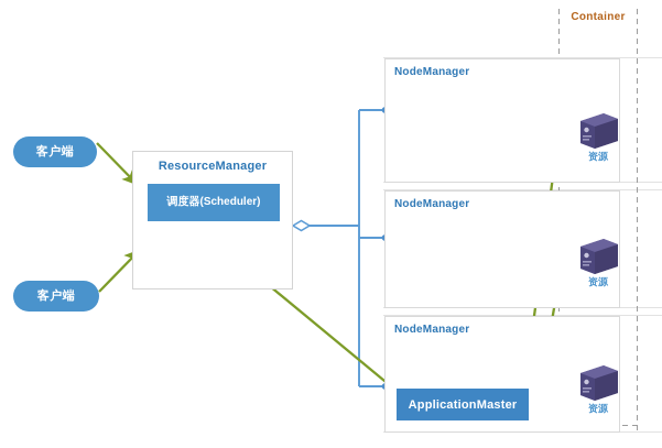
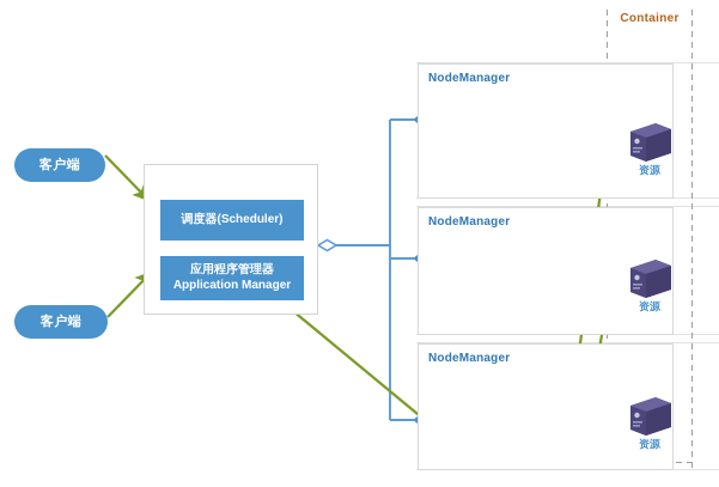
  客户端
  客户端
- ResourceManager
  调度器(Scheduler)
+ 应用程序管理器
+ Application Manager
  NodeManager
  NodeManager
  NodeManager
- ApplicationMaster
  Container
  资源
  资源
  资源
